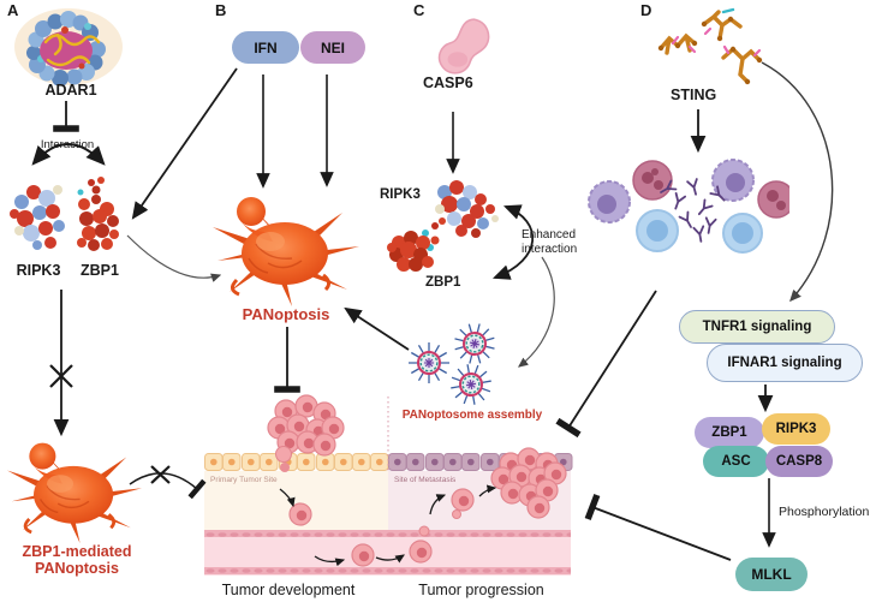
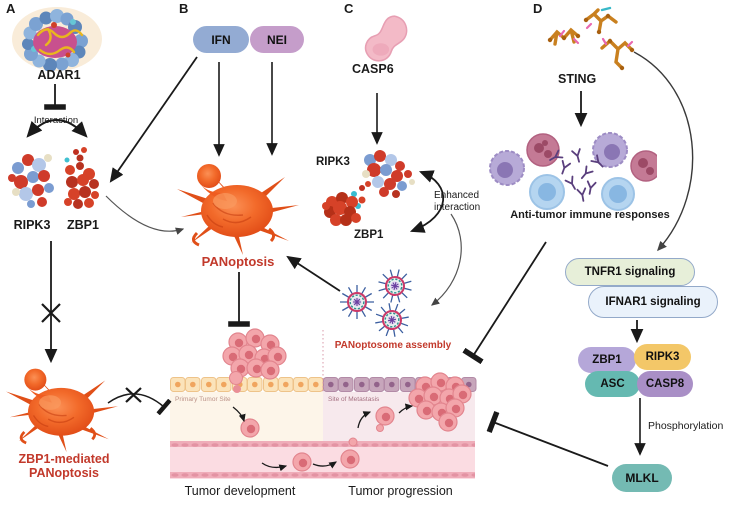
  A
  B
  C
  D
  ADAR1
  Interaction
  RIPK3
  ZBP1
  ZBP1-mediated
  PANoptosis
  IFN
  NEI
  PANoptosis
  CASP6
  RIPK3
  ZBP1
  Enhanced
  interaction
  PANoptosome assembly
  STING
+ Anti-tumor immune responses
  TNFR1 signaling
  IFNAR1 signaling
  ZBP1
  RIPK3
  ASC
  CASP8
  Phosphorylation
  MLKL
  Tumor development
  Tumor progression
